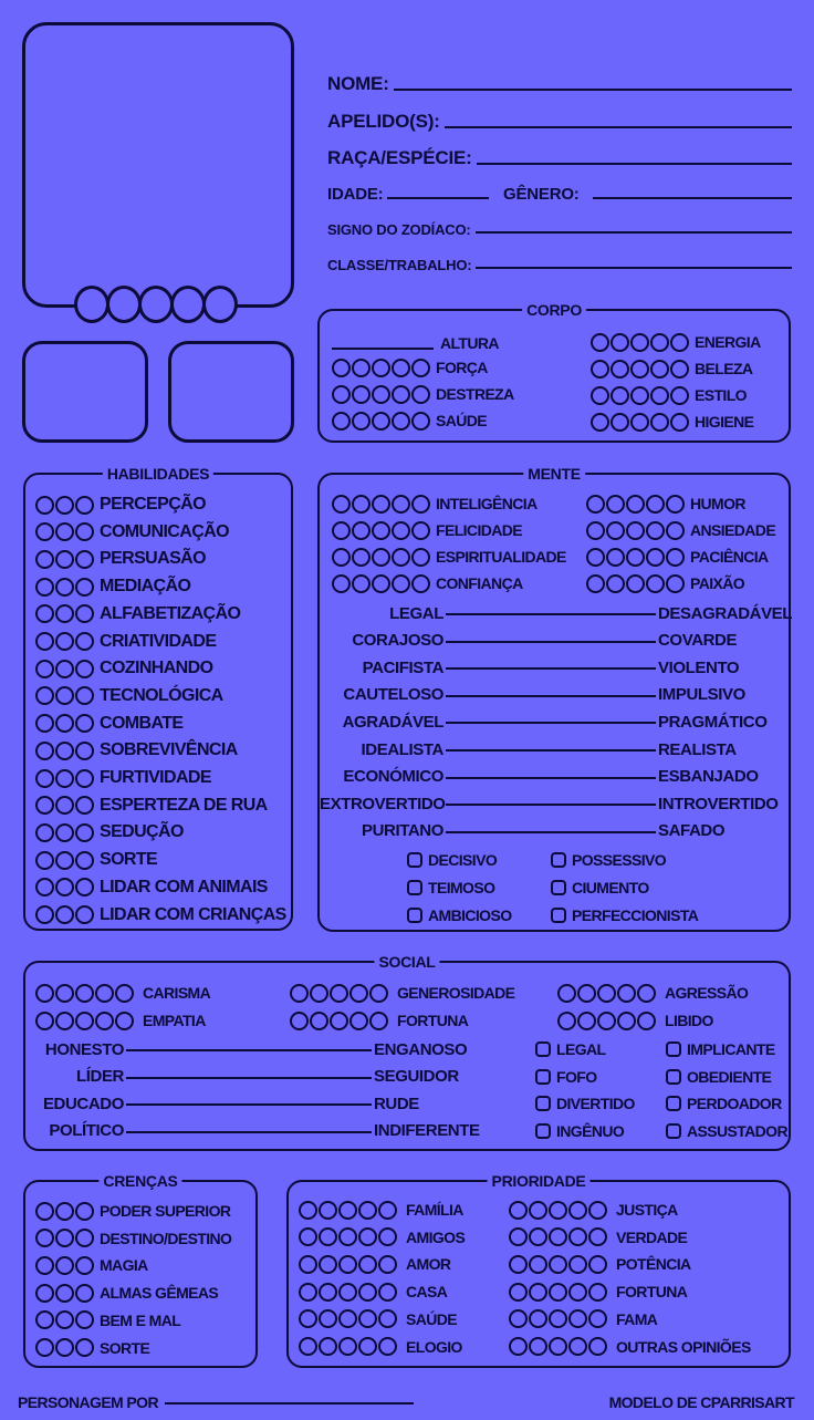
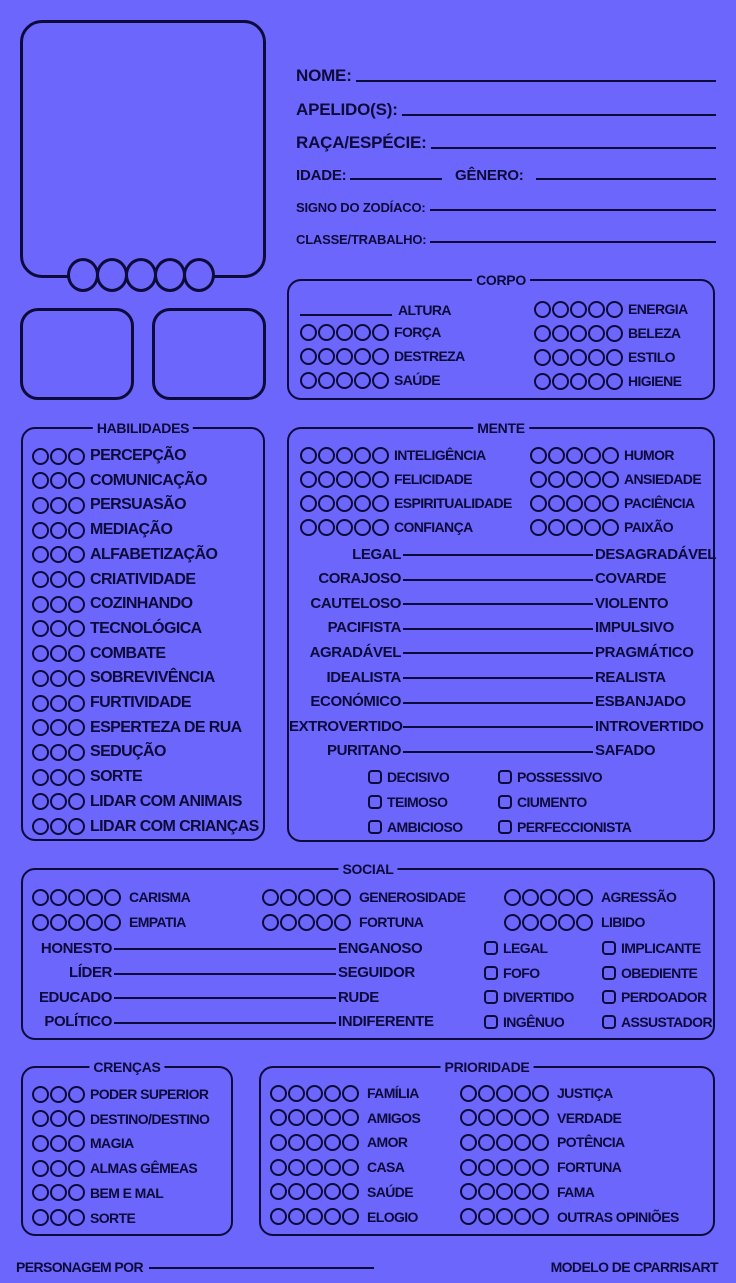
  NOME:
  APELIDO(S):
  RAÇA/ESPÉCIE:
  IDADE:
  GÊNERO:
  SIGNO DO ZODÍACO:
  CLASSE/TRABALHO:
  CORPO
  ALTURA
  FORÇA
  DESTREZA
  SAÚDE
  ENERGIA
  BELEZA
  ESTILO
  HIGIENE
  HABILIDADES
  PERCEPÇÃO
  COMUNICAÇÃO
  PERSUASÃO
  MEDIAÇÃO
  ALFABETIZAÇÃO
  CRIATIVIDADE
  COZINHANDO
  TECNOLÓGICA
  COMBATE
  SOBREVIVÊNCIA
  FURTIVIDADE
  ESPERTEZA DE RUA
  SEDUÇÃO
  SORTE
  LIDAR COM ANIMAIS
  LIDAR COM CRIANÇAS
  MENTE
  INTELIGÊNCIA
  FELICIDADE
  ESPIRITUALIDADE
  CONFIANÇA
  HUMOR
  ANSIEDADE
  PACIÊNCIA
  PAIXÃO
  LEGAL
  DESAGRADÁVEL
  CORAJOSO
  COVARDE
- PACIFISTA
+ CAUTELOSO
  VIOLENTO
- CAUTELOSO
+ PACIFISTA
  IMPULSIVO
  AGRADÁVEL
  PRAGMÁTICO
  IDEALISTA
  REALISTA
  ECONÓMICO
  ESBANJADO
  EXTROVERTIDO
  INTROVERTIDO
  PURITANO
  SAFADO
  DECISIVO
  TEIMOSO
  AMBICIOSO
  POSSESSIVO
  CIUMENTO
  PERFECCIONISTA
  SOCIAL
  CARISMA
  EMPATIA
  GENEROSIDADE
  FORTUNA
  AGRESSÃO
  LIBIDO
  HONESTO
  ENGANOSO
  LÍDER
  SEGUIDOR
  EDUCADO
  RUDE
  POLÍTICO
  INDIFERENTE
  LEGAL
  FOFO
  DIVERTIDO
  INGÊNUO
  IMPLICANTE
  OBEDIENTE
  PERDOADOR
  ASSUSTADOR
  CRENÇAS
  PODER SUPERIOR
  DESTINO/DESTINO
  MAGIA
  ALMAS GÊMEAS
  BEM E MAL
  SORTE
  PRIORIDADE
  FAMÍLIA
  AMIGOS
  AMOR
  CASA
  SAÚDE
  ELOGIO
  JUSTIÇA
  VERDADE
  POTÊNCIA
  FORTUNA
  FAMA
  OUTRAS OPINIÕES
  PERSONAGEM POR
  MODELO DE CPARRISART
